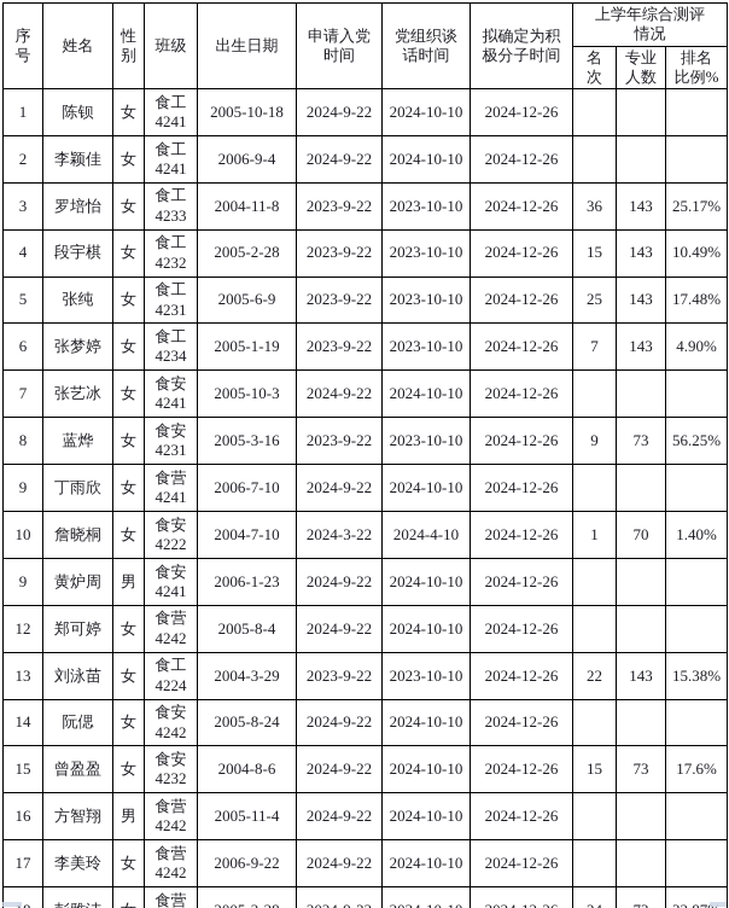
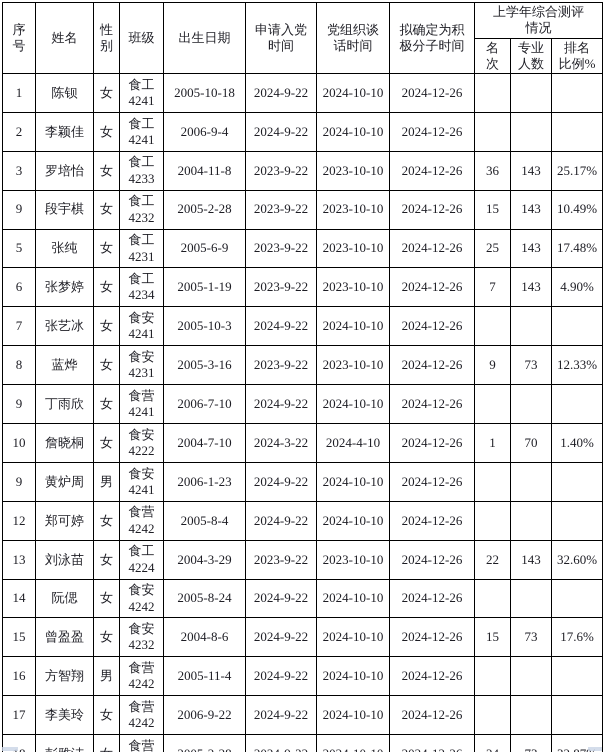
  序 号	姓名	性 别	班级	出生日期	申请入党 时间	党组织谈 话时间	拟确定为积 极分子时间	上学年综合测评 情况
  名 次	专业 人数	排名 比例%
  1	陈钡	女	食工 4241	2005-10-18	2024-9-22	2024-10-10	2024-12-26
  2	李颖佳	女	食工 4241	2006-9-4	2024-9-22	2024-10-10	2024-12-26
  3	罗培怡	女	食工 4233	2004-11-8	2023-9-22	2023-10-10	2024-12-26	36	143	25.17%
- 4	段宇棋	女	食工 4232	2005-2-28	2023-9-22	2023-10-10	2024-12-26	15	143	10.49%
+ 9	段宇棋	女	食工 4232	2005-2-28	2023-9-22	2023-10-10	2024-12-26	15	143	10.49%
  5	张纯	女	食工 4231	2005-6-9	2023-9-22	2023-10-10	2024-12-26	25	143	17.48%
  6	张梦婷	女	食工 4234	2005-1-19	2023-9-22	2023-10-10	2024-12-26	7	143	4.90%
  7	张艺冰	女	食安 4241	2005-10-3	2024-9-22	2024-10-10	2024-12-26
- 8	蓝烨	女	食安 4231	2005-3-16	2023-9-22	2023-10-10	2024-12-26	9	73	56.25%
+ 8	蓝烨	女	食安 4231	2005-3-16	2023-9-22	2023-10-10	2024-12-26	9	73	12.33%
  9	丁雨欣	女	食营 4241	2006-7-10	2024-9-22	2024-10-10	2024-12-26
  10	詹晓桐	女	食安 4222	2004-7-10	2024-3-22	2024-4-10	2024-12-26	1	70	1.40%
  9	黄炉周	男	食安 4241	2006-1-23	2024-9-22	2024-10-10	2024-12-26
  12	郑可婷	女	食营 4242	2005-8-4	2024-9-22	2024-10-10	2024-12-26
- 13	刘泳苗	女	食工 4224	2004-3-29	2023-9-22	2023-10-10	2024-12-26	22	143	15.38%
+ 13	刘泳苗	女	食工 4224	2004-3-29	2023-9-22	2023-10-10	2024-12-26	22	143	32.60%
  14	阮偲	女	食安 4242	2005-8-24	2024-9-22	2024-10-10	2024-12-26
  15	曾盈盈	女	食安 4232	2004-8-6	2024-9-22	2024-10-10	2024-12-26	15	73	17.6%
  16	方智翔	男	食营 4242	2005-11-4	2024-9-22	2024-10-10	2024-12-26
  17	李美玲	女	食营 4242	2006-9-22	2024-9-22	2024-10-10	2024-12-26
